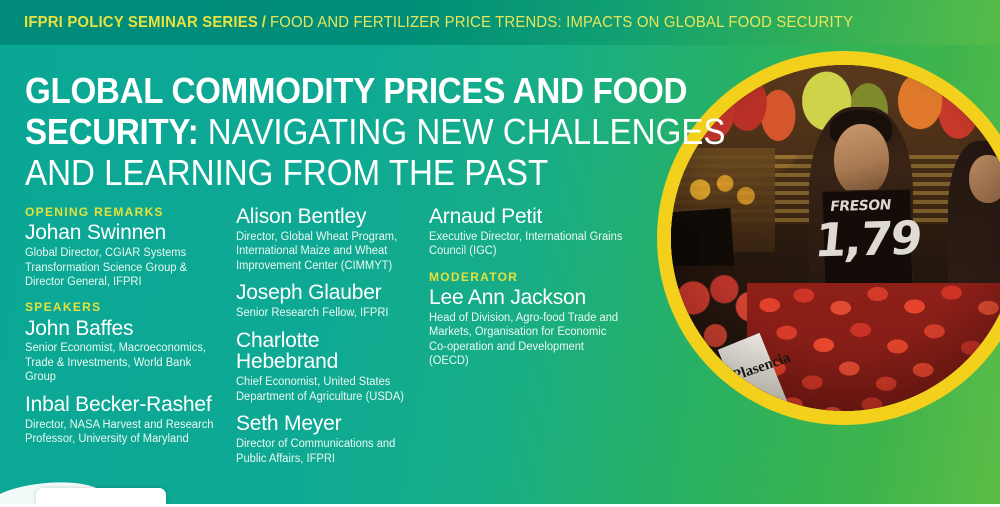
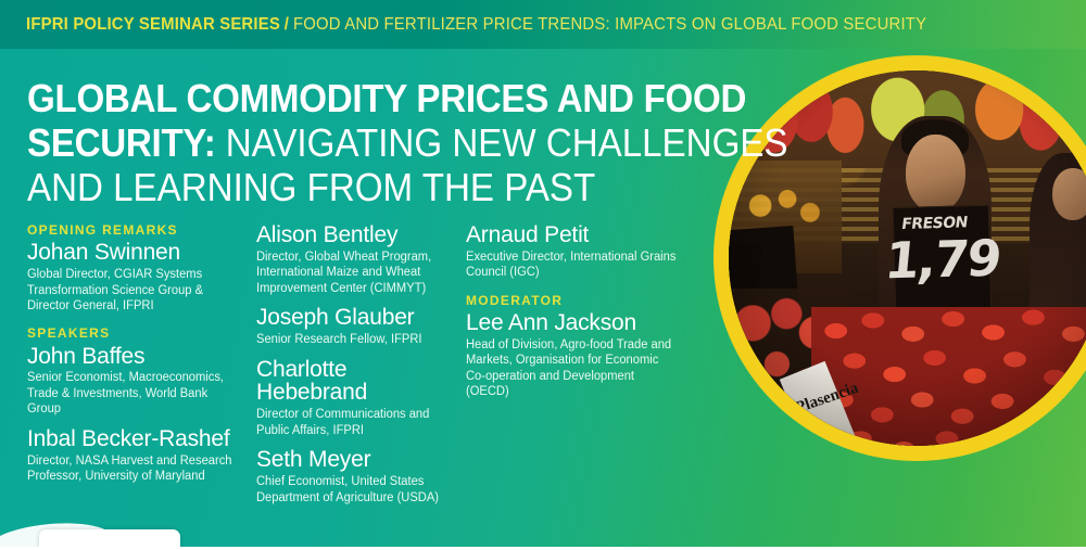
  IFPRI POLICY SEMINAR SERIES / FOOD AND FERTILIZER PRICE TRENDS: IMPACTS ON GLOBAL FOOD SECURITY
  GLOBAL COMMODITY PRICES AND FOOD
  SECURITY: NAVIGATING NEW CHALLENGES
  AND LEARNING FROM THE PAST
  OPENING REMARKS
  Johan Swinnen
  Global Director, CGIAR Systems Transformation Science Group & Director General, IFPRI
  SPEAKERS
  John Baffes
  Senior Economist, Macroeconomics, Trade & Investments, World Bank Group
  Inbal Becker-Rashef
  Director, NASA Harvest and Research Professor, University of Maryland
  Alison Bentley
  Director, Global Wheat Program, International Maize and Wheat Improvement Center (CIMMYT)
  Joseph Glauber
  Senior Research Fellow, IFPRI
  Charlotte Hebebrand
- Chief Economist, United States Department of Agriculture (USDA)
+ Director of Communications and Public Affairs, IFPRI
  Seth Meyer
- Director of Communications and Public Affairs, IFPRI
+ Chief Economist, United States Department of Agriculture (USDA)
  Arnaud Petit
  Executive Director, International Grains Council (IGC)
  MODERATOR
  Lee Ann Jackson
  Head of Division, Agro-food Trade and Markets, Organisation for Economic Co-operation and Development (OECD)
